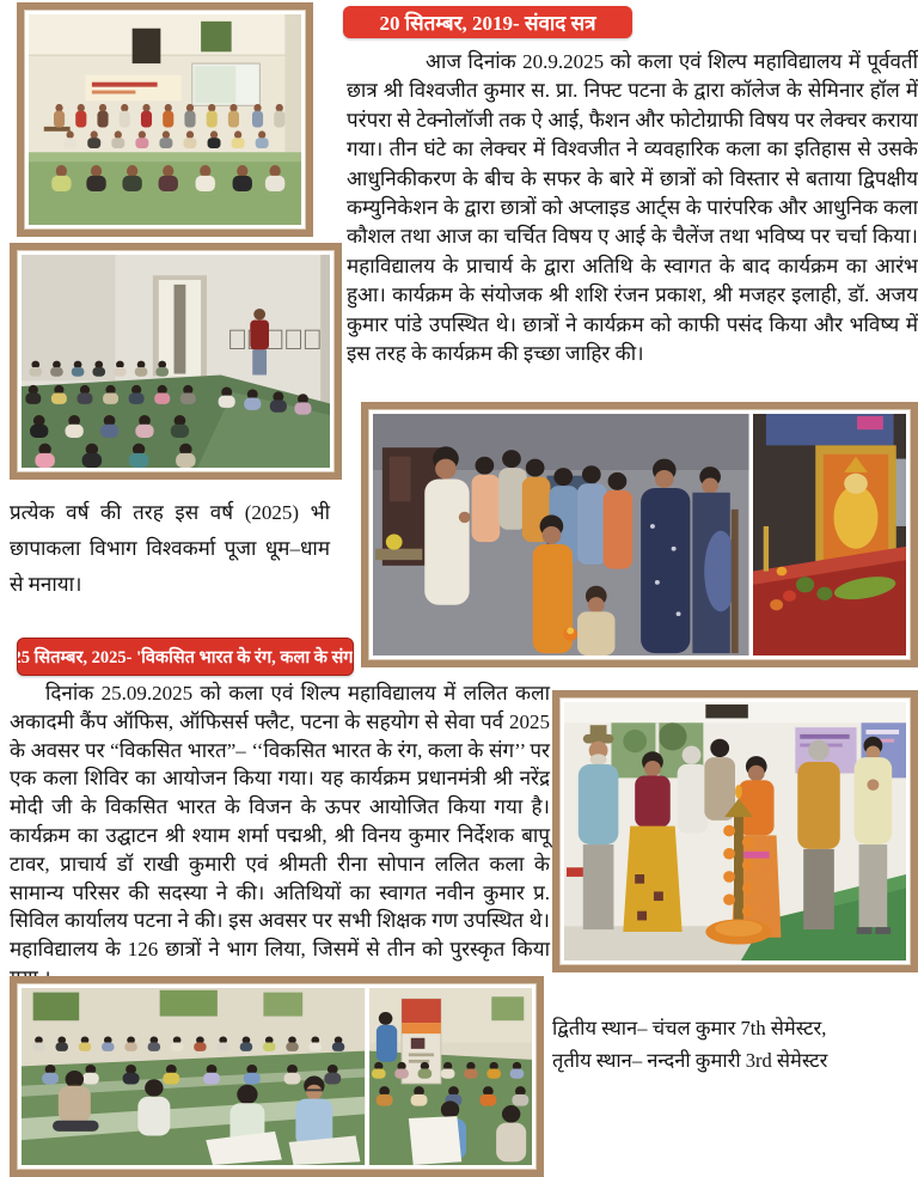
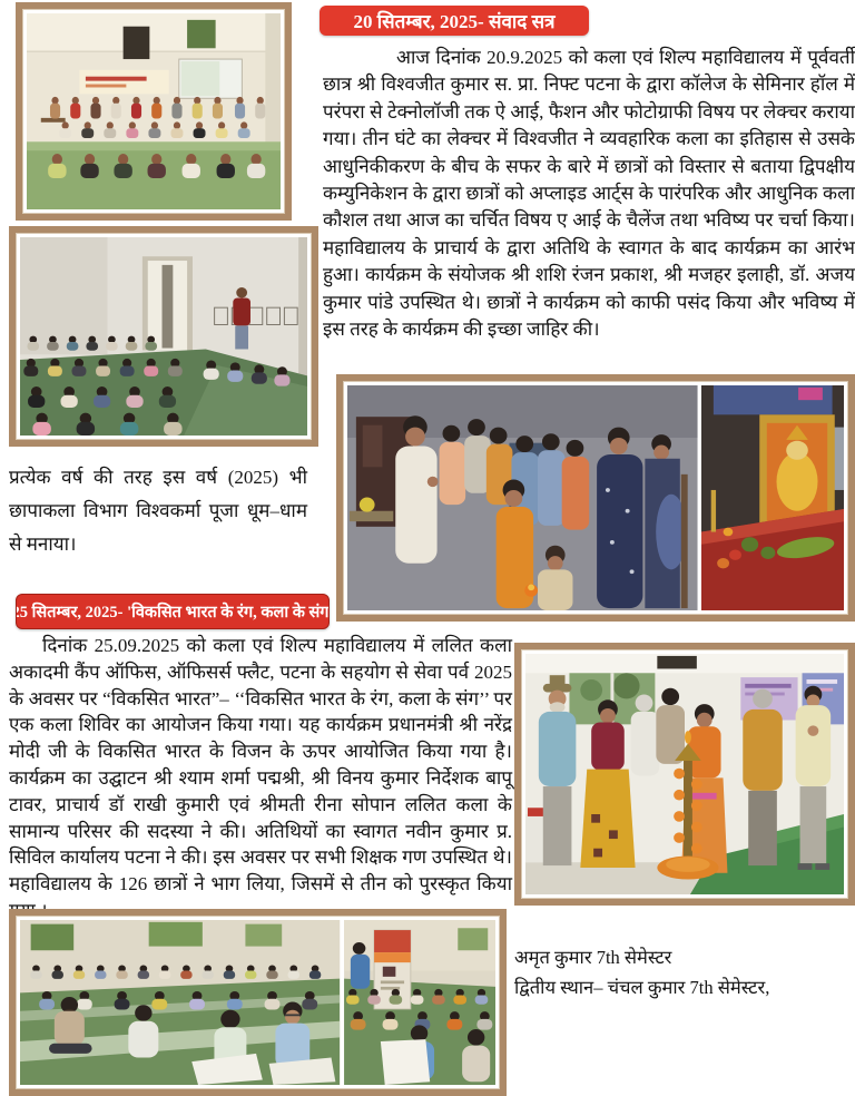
- 20 सितम्बर, 2019- संवाद सत्र
+ 20 सितम्बर, 2025- संवाद सत्र
  आज दिनांक 20.9.2025 को कला एवं शिल्प महाविद्यालय में पूर्ववर्ती छात्र श्री विश्वजीत कुमार स. प्रा. निफ्ट पटना के द्वारा कॉलेज के सेमिनार हॉल में परंपरा से टेक्नोलॉजी तक ऐ आई, फैशन और फोटोग्राफी विषय पर लेक्चर कराया गया। तीन घंटे का लेक्चर में विश्वजीत ने व्यवहारिक कला का इतिहास से उसके आधुनिकीकरण के बीच के सफर के बारे में छात्रों को विस्तार से बताया द्विपक्षीय कम्युनिकेशन के द्वारा छात्रों को अप्लाइड आर्ट्स के पारंपरिक और आधुनिक कला कौशल तथा आज का चर्चित विषय ए आई के चैलेंज तथा भविष्य पर चर्चा किया। महाविद्यालय के प्राचार्य के द्वारा अतिथि के स्वागत के बाद कार्यक्रम का आरंभ हुआ। कार्यक्रम के संयोजक श्री शशि रंजन प्रकाश, श्री मजहर इलाही, डॉ. अजय कुमार पांडे उपस्थित थे। छात्रों ने कार्यक्रम को काफी पसंद किया और भविष्य में इस तरह के कार्यक्रम की इच्छा जाहिर की।
  प्रत्येक वर्ष की तरह इस वर्ष (2025) भी छापाकला विभाग विश्वकर्मा पूजा धूम–धाम से मनाया।
  25 सितम्बर, 2025- 'विकसित भारत के रंग, कला के संग
  दिनांक 25.09.2025 को कला एवं शिल्प महाविद्यालय में ललित कला अकादमी कैंप ऑफिस, ऑफिसर्स फ्लैट, पटना के सहयोग से सेवा पर्व 2025 के अवसर पर “विकसित भारत”– ‘‘विकसित भारत के रंग, कला के संग’’ पर एक कला शिविर का आयोजन किया गया। यह कार्यक्रम प्रधानमंत्री श्री नरेंद्र मोदी जी के विकसित भारत के विजन के ऊपर आयोजित किया गया है। कार्यक्रम का उद्घाटन श्री श्याम शर्मा पद्मश्री, श्री विनय कुमार निर्देशक बापू टावर, प्राचार्य डॉ राखी कुमारी एवं श्रीमती रीना सोपान ललित कला के सामान्य परिसर की सदस्या ने की। अतिथियों का स्वागत नवीन कुमार प्र. सिविल कार्यालय पटना ने की। इस अवसर पर सभी शिक्षक गण उपस्थित थे। महाविद्यालय के 126 छात्रों ने भाग लिया, जिसमें से तीन को पुरस्कृत किया
+ अमृत कुमार 7th सेमेस्टर
  द्वितीय स्थान– चंचल कुमार 7th सेमेस्टर,
- तृतीय स्थान– नन्दनी कुमारी 3rd सेमेस्टर
